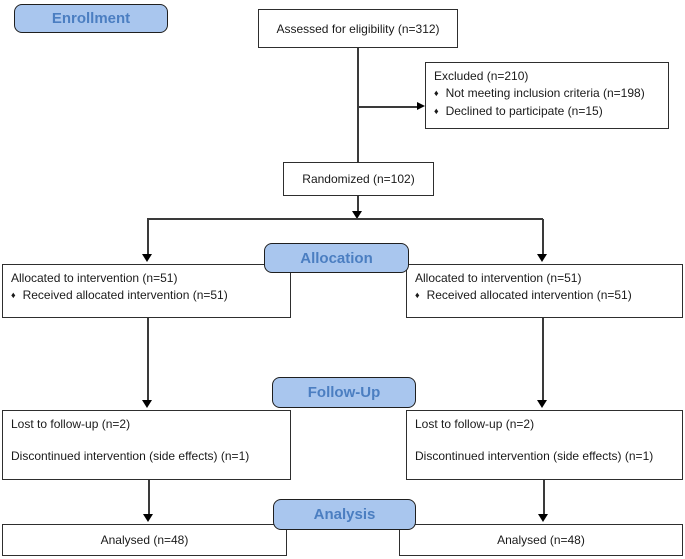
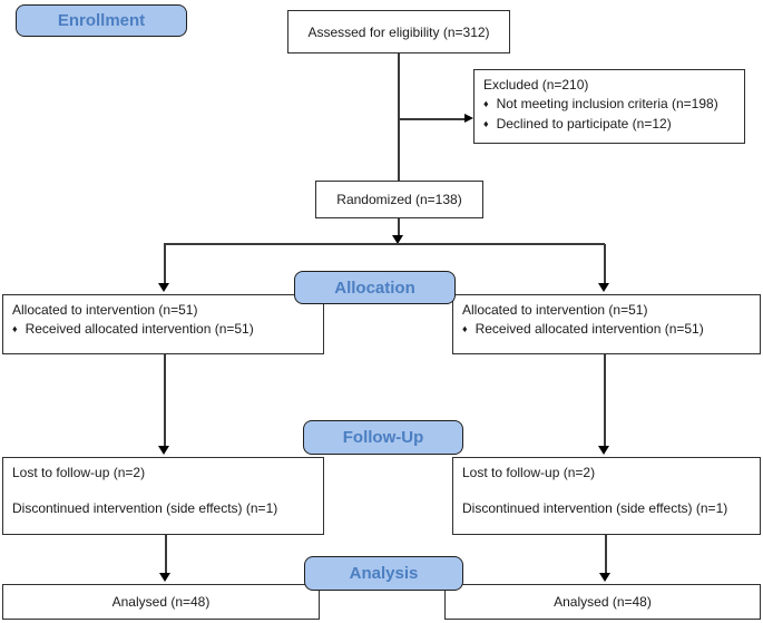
  Enrollment
  Allocation
  Follow-Up
  Analysis
  Assessed for eligibility (n=312)
  Excluded (n=210)
  ♦
  Not meeting inclusion criteria (n=198)
  ♦
- Declined to participate (n=15)
+ Declined to participate (n=12)
- Randomized (n=102)
+ Randomized (n=138)
  Allocated to intervention (n=51)
  ♦
  Received allocated intervention (n=51)
  Allocated to intervention (n=51)
  ♦
  Received allocated intervention (n=51)
  Lost to follow-up (n=2)
  Discontinued intervention (side effects) (n=1)
  Lost to follow-up (n=2)
  Discontinued intervention (side effects) (n=1)
  Analysed (n=48)
  Analysed (n=48)
